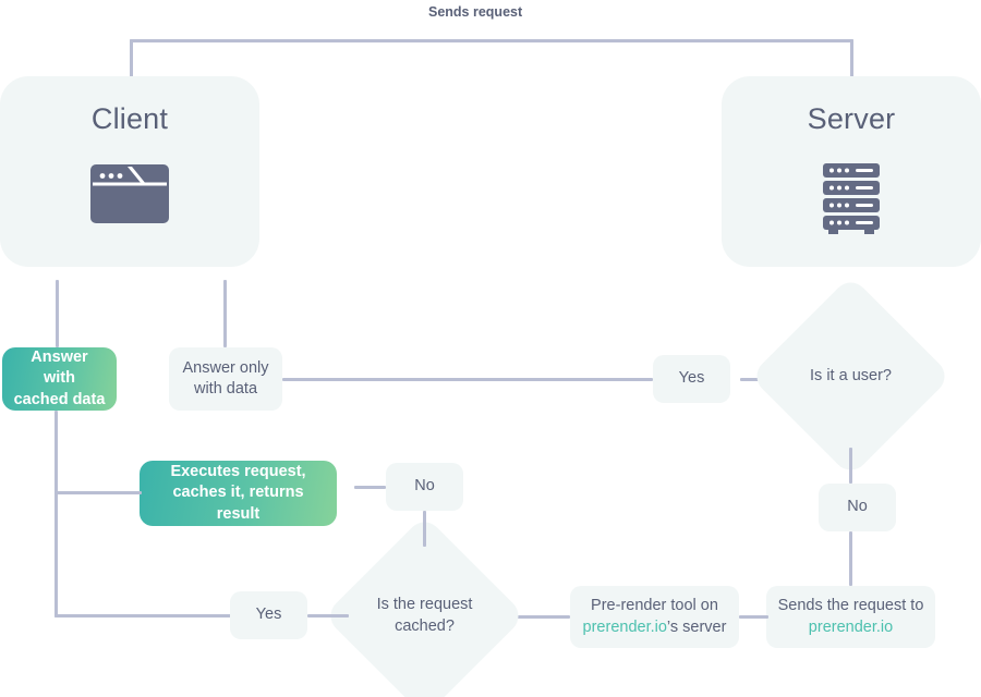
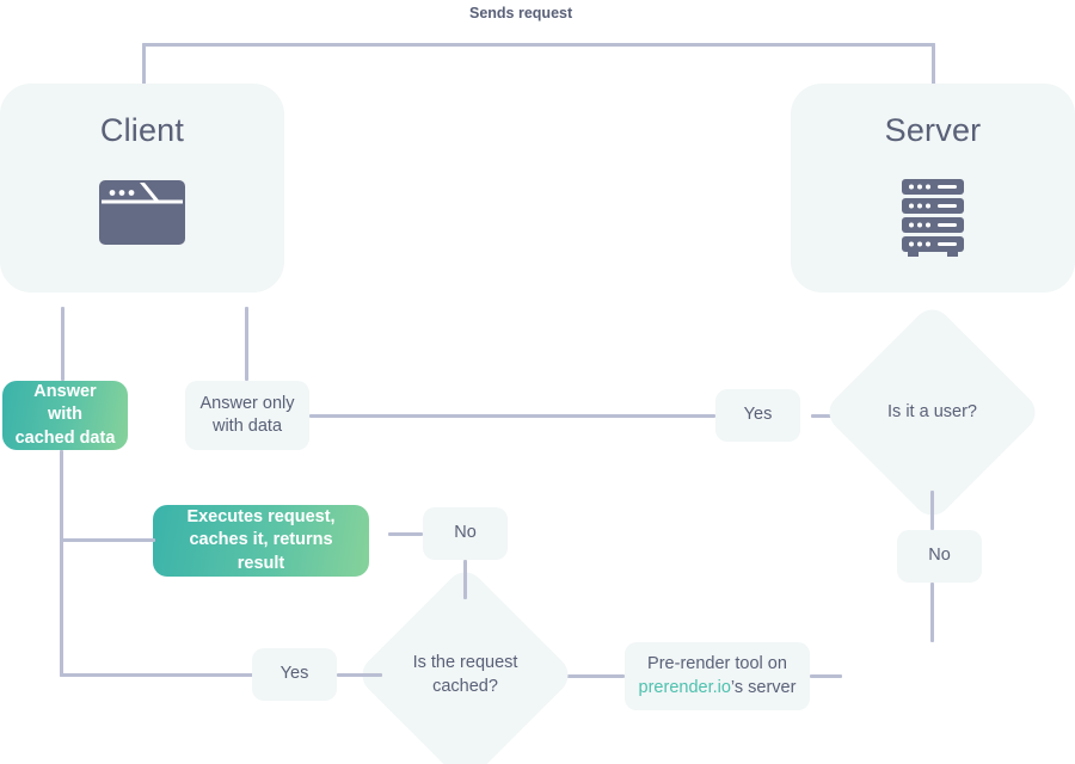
  Sends request
  Client
  Server
  Answer with
  cached data
  Answer only
  with data
  Yes
  Is it a user?
  No
- Sends the request to
- prerender.io
  Pre-render tool on
  prerender.io’s server
  Is the request
  cached?
  No
  Executes request,
  caches it, returns result
  Yes
